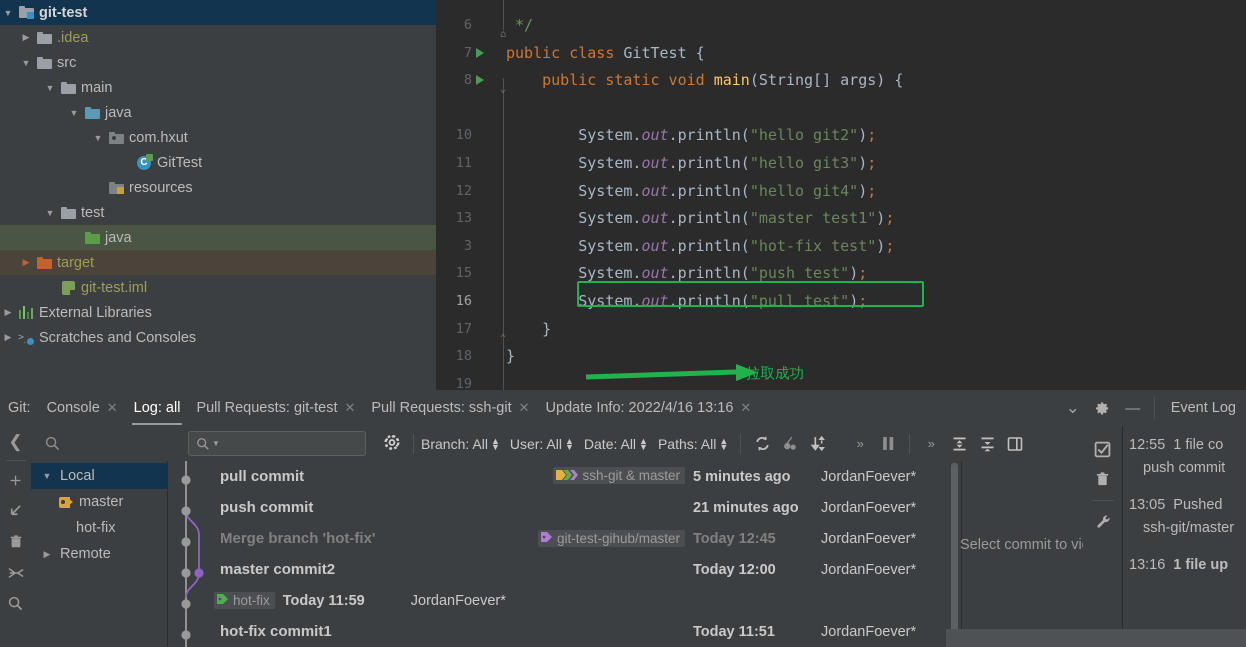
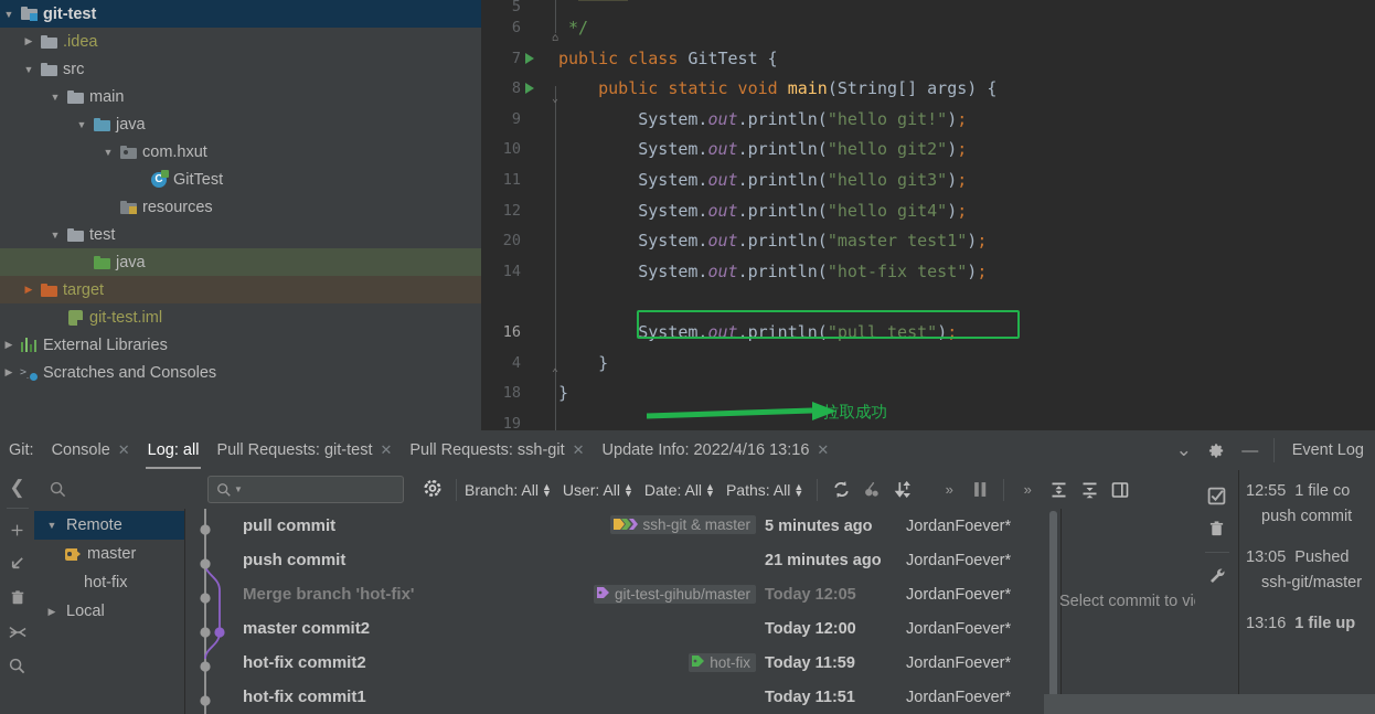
  ▼
  git-test
  ▶
  .idea
  ▼
  src
  ▼
  main
  ▼
  java
  ▼
  com.hxut
  C
  GitTest
  resources
  ▼
  test
  java
  ▶
  target
  git-test.iml
  ▶
  External Libraries
  ▶
  Scratches and Consoles
+ 5
  6
  ⌂
  */
  7
  public class GitTest {
  8
  ⌄
  public static void main(String[] args) {
+ 9
+ System.out.println("hello git!");
  10
  System.out.println("hello git2");
  11
  System.out.println("hello git3");
  12
  System.out.println("hello git4");
- 13
+ 20
  System.out.println("master test1");
- 3
+ 14
  System.out.println("hot-fix test");
- 15
- System.out.println("push test");
  16
  System.out.println("pull test");
- 17
+ 4
  ⌃
  }
  18
  }
  19
  拉取成功
  Git:
  Console
  ✕
  Log: all
  Pull Requests: git-test
  ✕
  Pull Requests: ssh-git
  ✕
  Update Info: 2022/4/16 13:16
  ✕
  ⌄
  —
  Event Log
  ❮
  ＋
  ▼
  Branch: All
  ▲
  ▼
  User: All
  ▲
  ▼
  Date: All
  ▲
  ▼
  Paths: All
  ▲
  ▼
  »
  »
  ▼
- Local
+ Remote
  master
  hot-fix
  ▶
- Remote
+ Local
  pull commit
  ssh-git & master
  5 minutes ago
  JordanFoever*
  push commit
  21 minutes ago
  JordanFoever*
  Merge branch 'hot-fix'
  git-test-gihub/master
- Today 12:45
+ Today 12:05
  JordanFoever*
  master commit2
  Today 12:00
  JordanFoever*
+ hot-fix commit2
  hot-fix
  Today 11:59
  JordanFoever*
  hot-fix commit1
  Today 11:51
  JordanFoever*
  Select commit to vi
  12:55 1 file co
  push commit
  13:05 Pushed
  ssh-git/master
  13:16 1 file up
